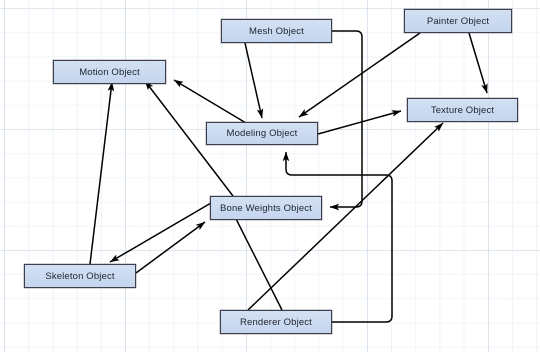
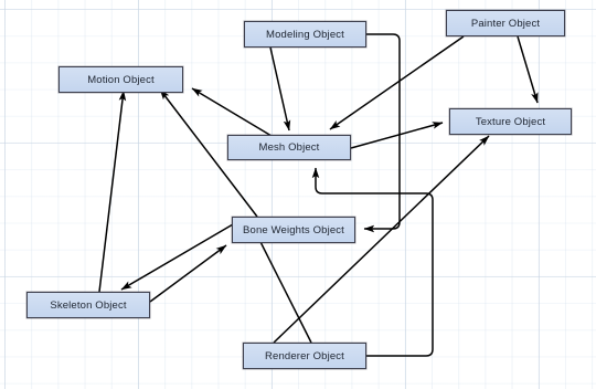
  Motion Object
- Mesh Object
+ Modeling Object
  Painter Object
  Texture Object
- Modeling Object
+ Mesh Object
  Bone Weights Object
  Skeleton Object
  Renderer Object
